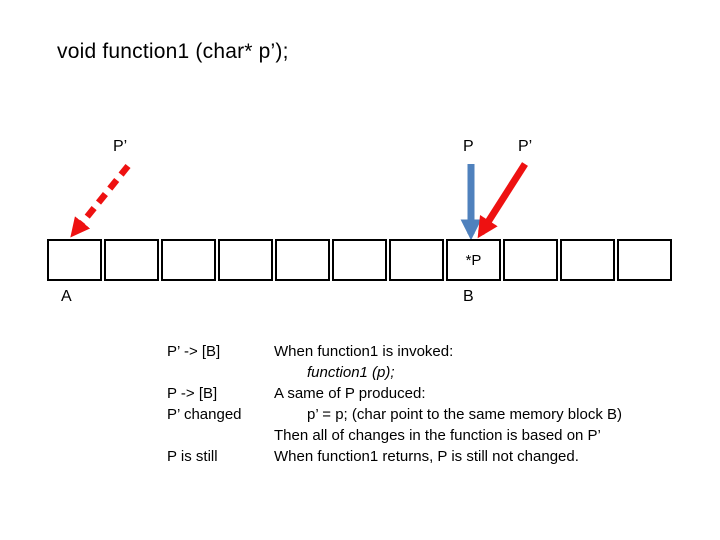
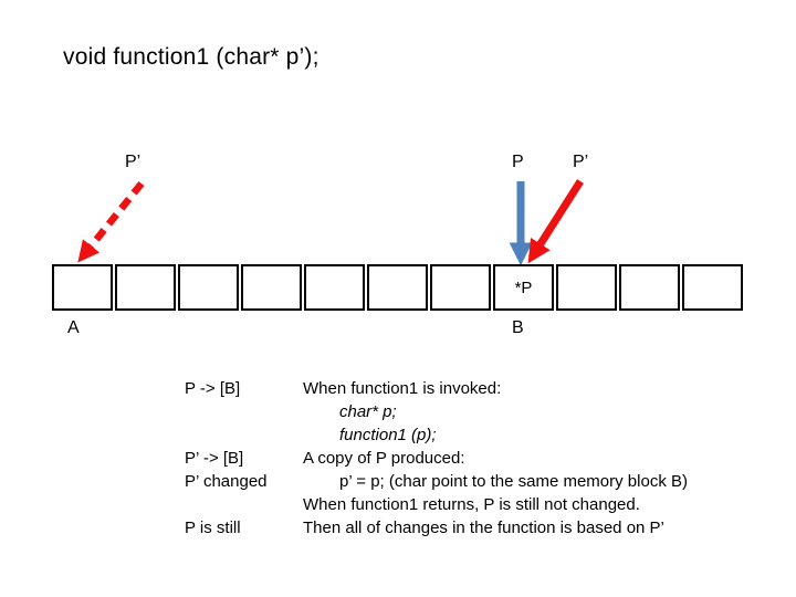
  void function1 (char* p’);
  P’
  P
  P’
  *P
  A
  B
- P’ -> [B]
+ P -> [B]
  When function1 is invoked:
+ char* p;
  function1 (p);
- P -> [B]
+ P’ -> [B]
- A same of P produced:
+ A copy of P produced:
  P’ changed
  p’ = p; (char point to the same memory block B)
- Then all of changes in the function is based on P’
+ When function1 returns, P is still not changed.
  P is still
- When function1 returns, P is still not changed.
+ Then all of changes in the function is based on P’
